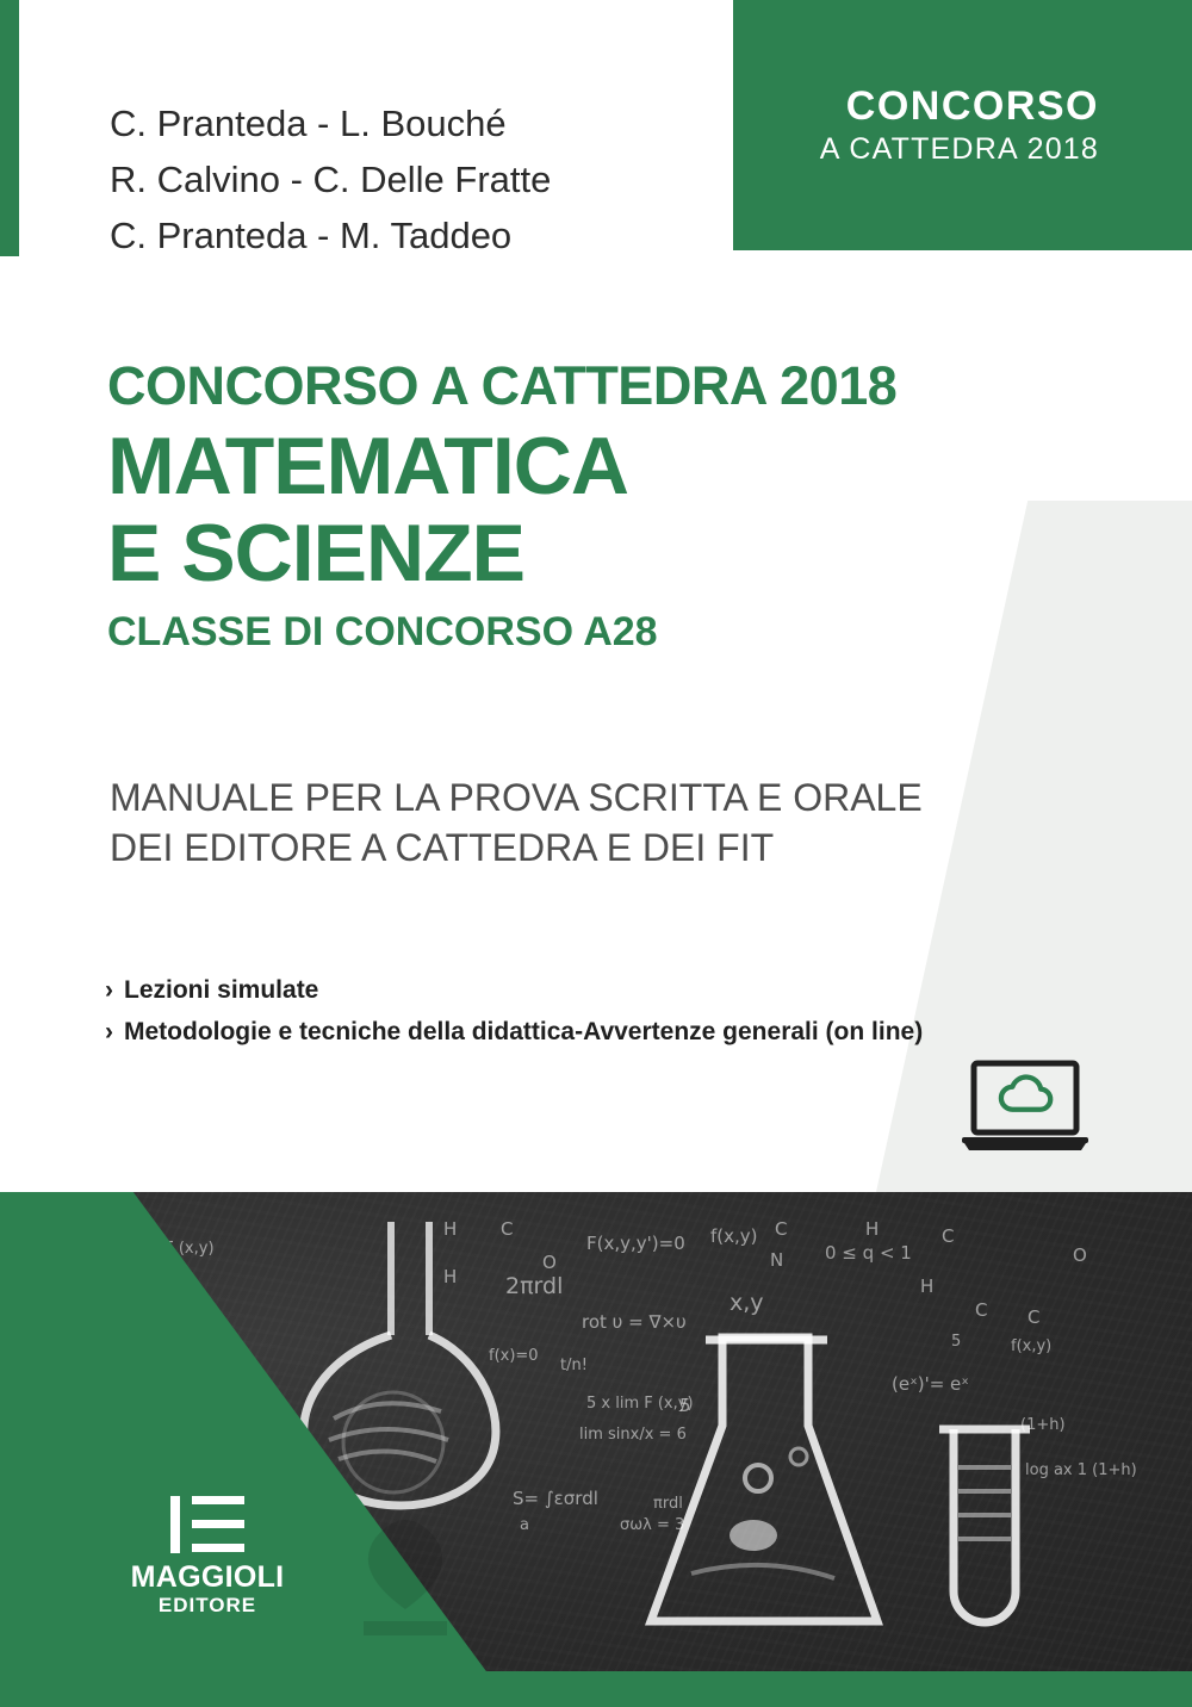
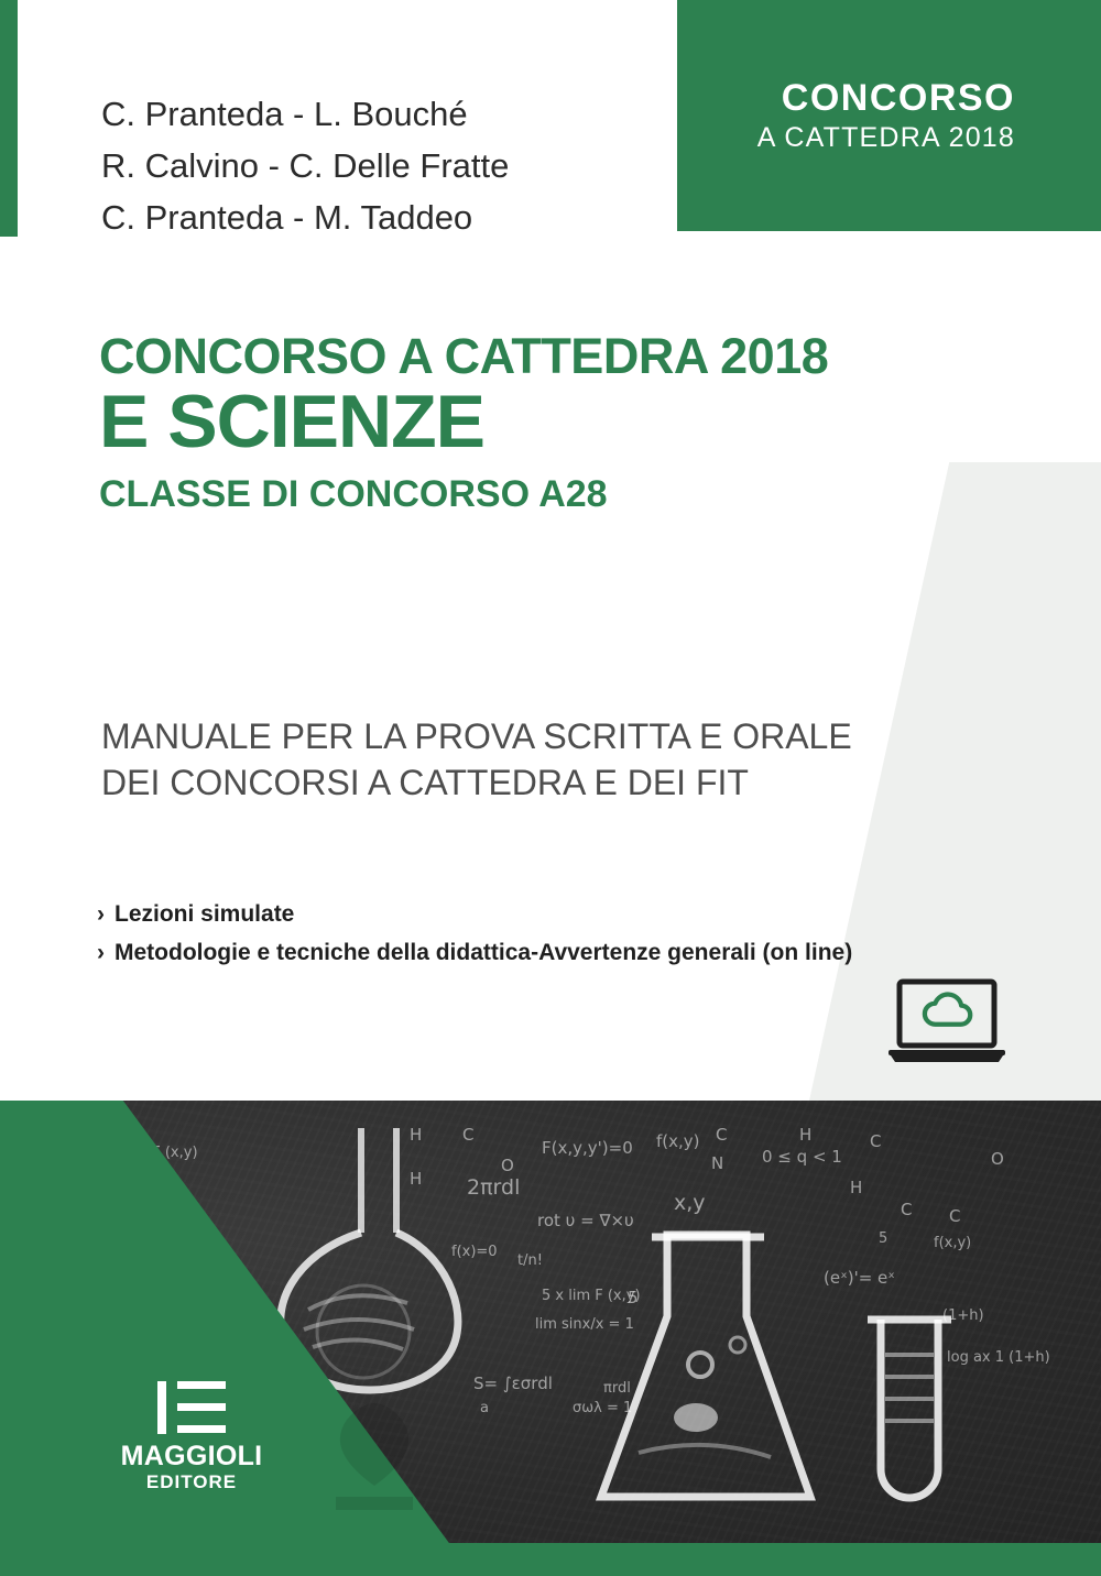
  CONCORSO
  A CATTEDRA 2018
  C. Pranteda - L. Bouché
  R. Calvino - C. Delle Fratte
  C. Pranteda - M. Taddeo
  CONCORSO A CATTEDRA 2018
- MATEMATICA
  E SCIENZE
  CLASSE DI CONCORSO A28
  MANUALE PER LA PROVA SCRITTA E ORALE
- DEI EDITORE A CATTEDRA E DEI FIT
+ DEI CONCORSI A CATTEDRA E DEI FIT
  ›
  Lezioni simulate
  ›
  Metodologie e tecniche della didattica-Avvertenze generali (on line)
  H
  C
  H
  O
  2πrdl
  F(x,y,y')=0
  f(x,y)
  C
  N
  0 ≤ q < 1
  H
  C
  O
  H
  C
  C
  5
  f(x,y)
  rot υ = ∇×υ
  x,y
  f(x)=0
  t/n!
  5 x lim F (x,y)
  5
- lim sinx/x = 6
+ lim sinx/x = 1
  (eˣ)'= eˣ
  1+h)
  log ax 1 (1+h)
  S= ∫εσrdl
  πrdl
  a
- σωλ = 3
+ σωλ = 1
  MAGGIOLI
  EDITORE
